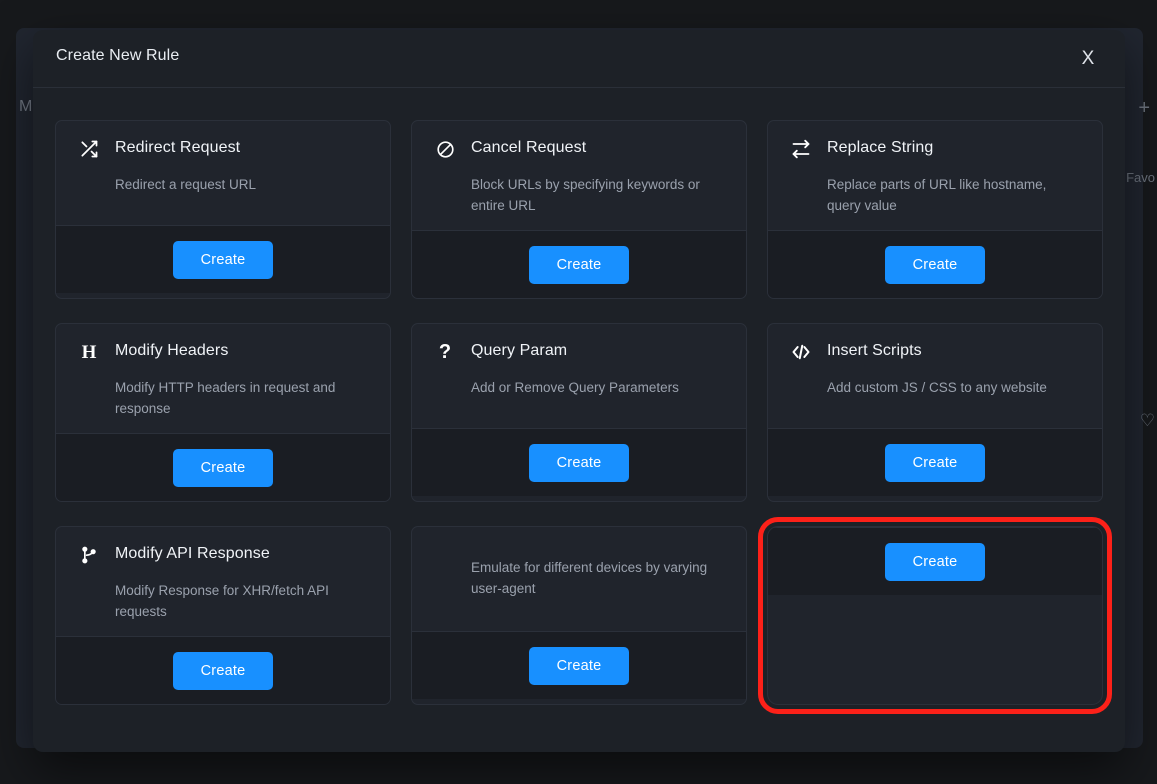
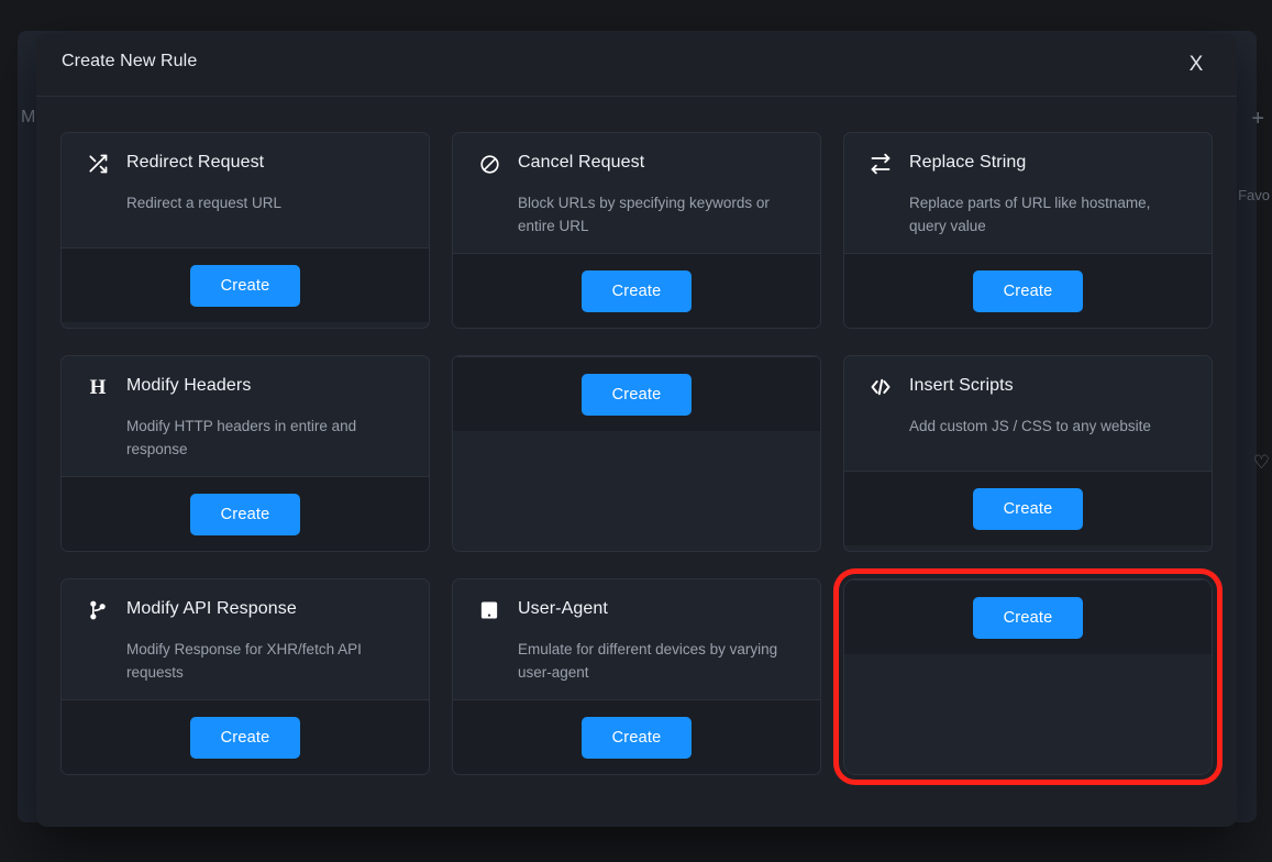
  M
  +
  Favo
  ♡
  Create New Rule
  X
  Redirect Request
  Redirect a request URL
  Create
  Cancel Request
  Block URLs by specifying keywords or entire URL
  Create
  Replace String
  Replace parts of URL like hostname, query value
  Create
  H
  Modify Headers
- Modify HTTP headers in request and response
+ Modify HTTP headers in entire and response
  Create
- ?
- Query Param
- Add or Remove Query Parameters
  Create
  Insert Scripts
  Add custom JS / CSS to any website
  Create
  Modify API Response
  Modify Response for XHR/fetch API requests
  Create
+ User-Agent
  Emulate for different devices by varying user-agent
  Create
  Create
